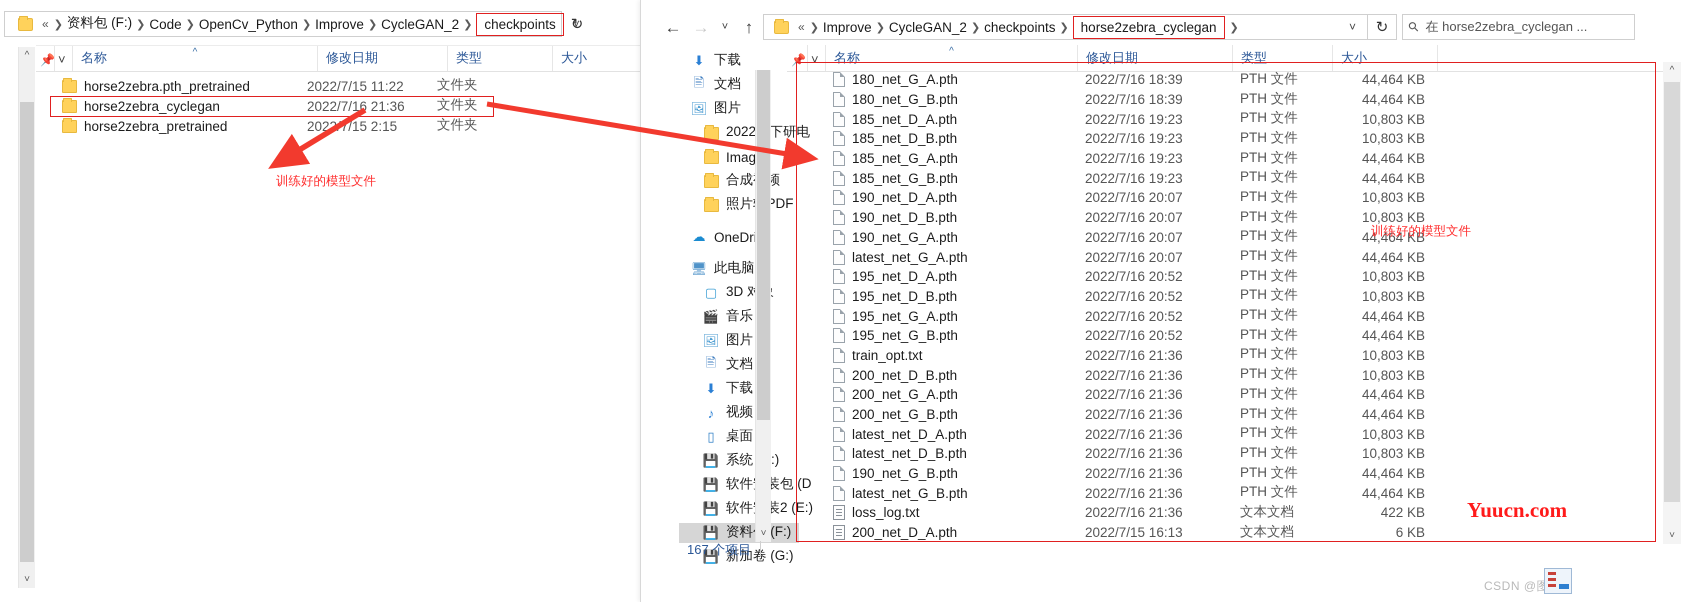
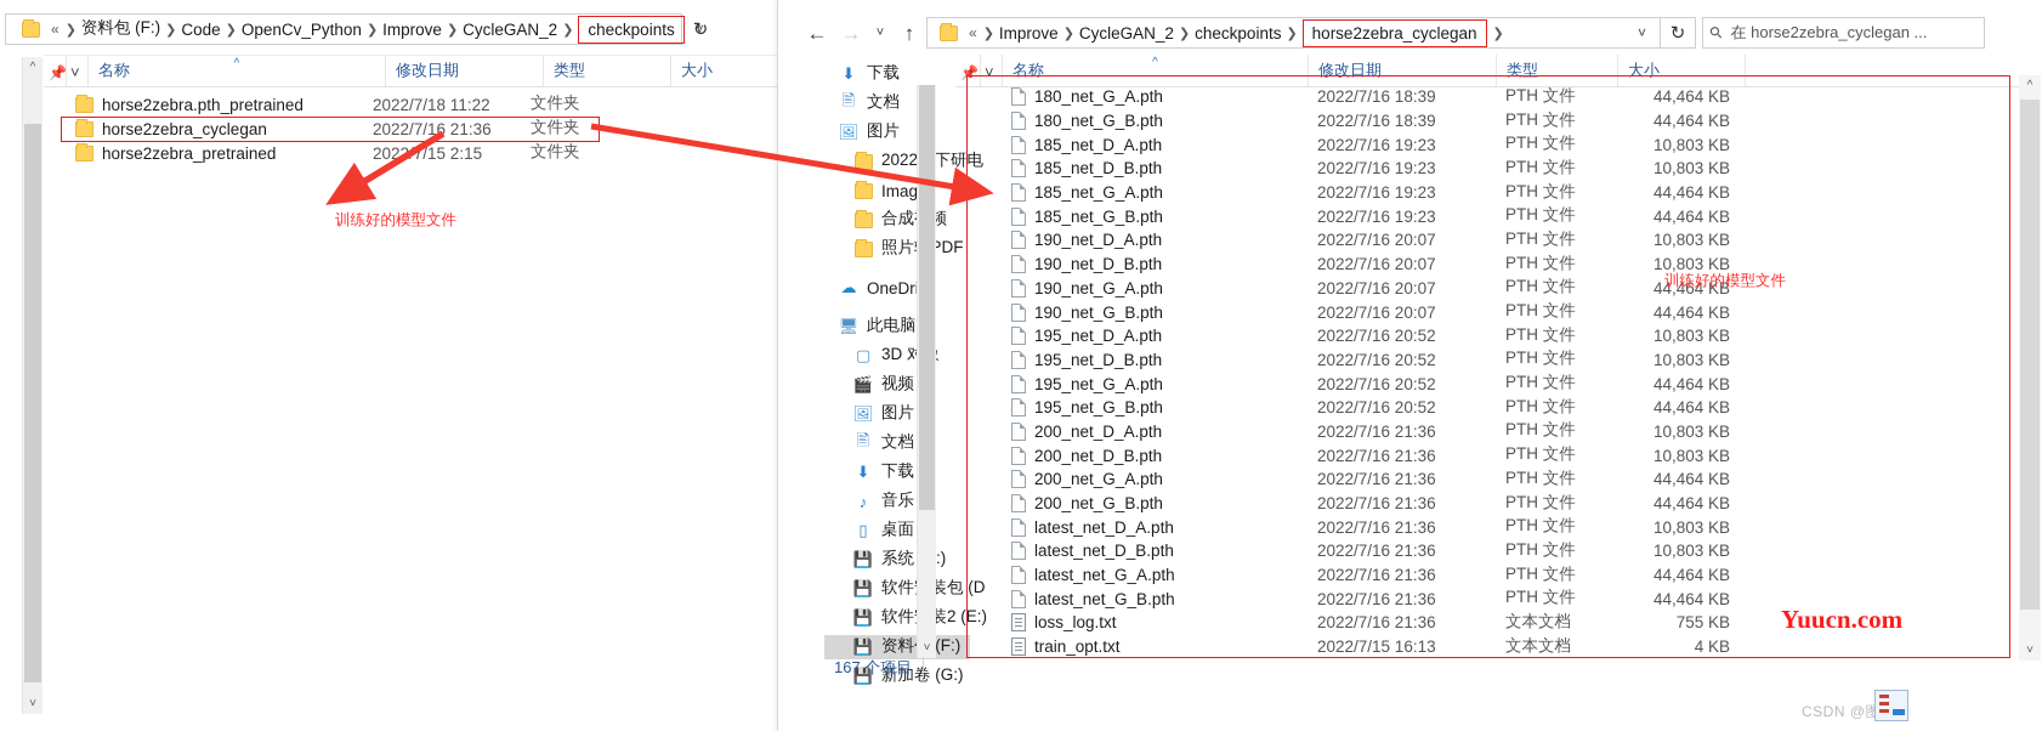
  «
  ❯
  资料包 (F:)
  ❯
  Code
  ❯
  OpenCv_Python
  ❯
  Improve
  ❯
  CycleGAN_2
  ❯
  checkpoints
  ˅
  ↻
  📌
  ˅
  ^
  名称
  修改日期
  类型
  大小
  horse2zebra.pth_pretrained
- 2022/7/15 11:22
+ 2022/7/18 11:22
  文件夹
  horse2zebra_cyclegan
  2022/7/16 21:36
  文件夹
  horse2zebra_pretrained
  20227/15 2:15
  文件夹
  ^
  ˅
  训练好的模型文件
  ←
  →
  ˅
  ↑
  «
  ❯
  Improve
  ❯
  CycleGAN_2
  ❯
  checkpoints
  ❯
  horse2zebra_cyclegan
  ❯
  ˅
  ↻
  在 horse2zebra_cyclegan ...
  ⬇
  下载
  🖹
  文档
  🖼
  图片
  2022下研电
  Imag
  合成频
  照片PDF
  ☁
  🖥
  此电脑
  ▢
  3D 对
  🎬
- 音乐
+ 视频
  🖼
  图片
  🖹
  文档
  ⬇
  下载
  ♪
- 视频
+ 音乐
  ▯
  桌面
  💾
  💾
  软件装包 (D
  💾
  软件装2 (E:)
  💾
  资料 (F:)
  💾
  新加 (G:)
  ˅
  📌
  ˅
  ^
  名称
  修改日期
  类型
  大小
  180_net_G_A.pth
  2022/7/16 18:39
  PTH 文件
  44,464 KB
  180_net_G_B.pth
  2022/7/16 18:39
  PTH 文件
  44,464 KB
  185_net_D_A.pth
  2022/7/16 19:23
  PTH 文件
  10,803 KB
  185_net_D_B.pth
  2022/7/16 19:23
  PTH 文件
  10,803 KB
  185_net_G_A.pth
  2022/7/16 19:23
  PTH 文件
  44,464 KB
  185_net_G_B.pth
  2022/7/16 19:23
  PTH 文件
  44,464 KB
  190_net_D_A.pth
  2022/7/16 20:07
  PTH 文件
  10,803 KB
  190_net_D_B.pth
  2022/7/16 20:07
  PTH 文件
  10,803 KB
  190_net_G_A.pth
  2022/7/16 20:07
  PTH 文件
  44,464 KB
- latest_net_G_A.pth
+ 190_net_G_B.pth
  2022/7/16 20:07
  PTH 文件
  44,464 KB
  195_net_D_A.pth
  2022/7/16 20:52
  PTH 文件
  10,803 KB
  195_net_D_B.pth
  2022/7/16 20:52
  PTH 文件
  10,803 KB
  195_net_G_A.pth
  2022/7/16 20:52
  PTH 文件
  44,464 KB
  195_net_G_B.pth
  2022/7/16 20:52
  PTH 文件
  44,464 KB
- train_opt.txt
+ 200_net_D_A.pth
  2022/7/16 21:36
  PTH 文件
  10,803 KB
  200_net_D_B.pth
  2022/7/16 21:36
  PTH 文件
  10,803 KB
  200_net_G_A.pth
  2022/7/16 21:36
  PTH 文件
  44,464 KB
  200_net_G_B.pth
  2022/7/16 21:36
  PTH 文件
  44,464 KB
  latest_net_D_A.pth
  2022/7/16 21:36
  PTH 文件
  10,803 KB
  latest_net_D_B.pth
  2022/7/16 21:36
  PTH 文件
  10,803 KB
- 190_net_G_B.pth
+ latest_net_G_A.pth
  2022/7/16 21:36
  PTH 文件
  44,464 KB
  latest_net_G_B.pth
  2022/7/16 21:36
  PTH 文件
  44,464 KB
  loss_log.txt
  2022/7/16 21:36
  文本文档
- 422 KB
+ 755 KB
- 200_net_D_A.pth
+ train_opt.txt
  2022/7/15 16:13
  文本文档
- 6 KB
+ 4 KB
  训练好的模型文件
  ^
  ˅
  167 个项目
  Yuucn.com
  CSDN @图
